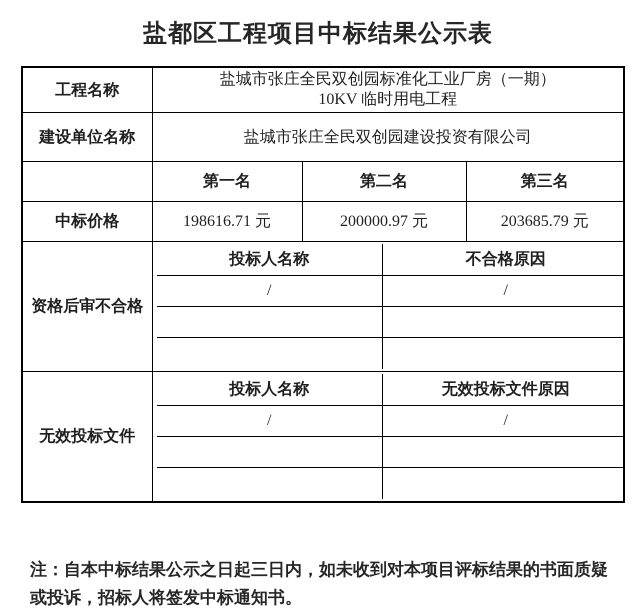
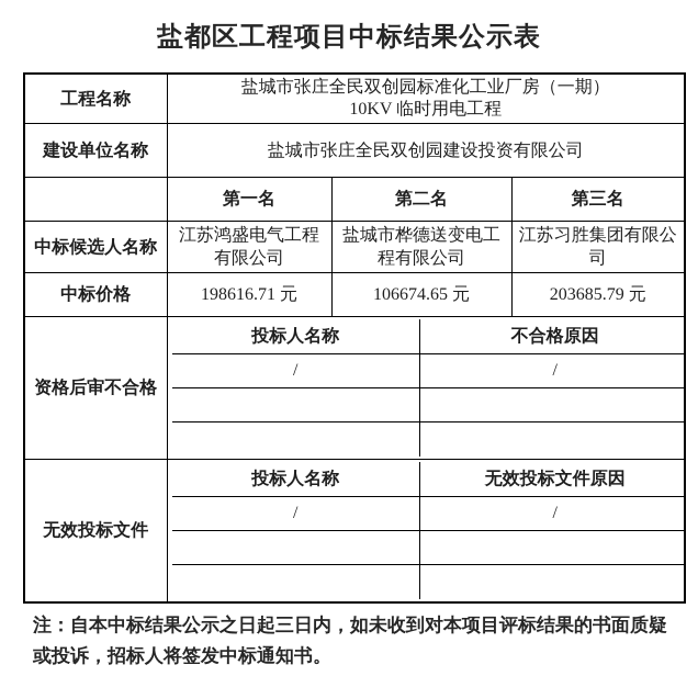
  盐都区工程项目中标结果公示表
  工程名称	盐城市张庄全民双创园标准化工业厂房（一期） 10KV 临时用电工程
  建设单位名称	盐城市张庄全民双创园建设投资有限公司
  	第一名	第二名	第三名
+ 中标候选人名称	江苏鸿盛电气工程有限公司	盐城市桦德送变电工程有限公司	江苏习胜集团有限公司
- 中标价格	198616.71 元	200000.97 元	203685.79 元
+ 中标价格	198616.71 元	106674.65 元	203685.79 元
  资格后审不合格
  投标人名称	不合格原因
  /	/
  无效投标文件
  投标人名称	无效投标文件原因
  /	/
  注：自本中标结果公示之日起三日内，如未收到对本项目评标结果的书面质疑
  或投诉，招标人将签发中标通知书。
